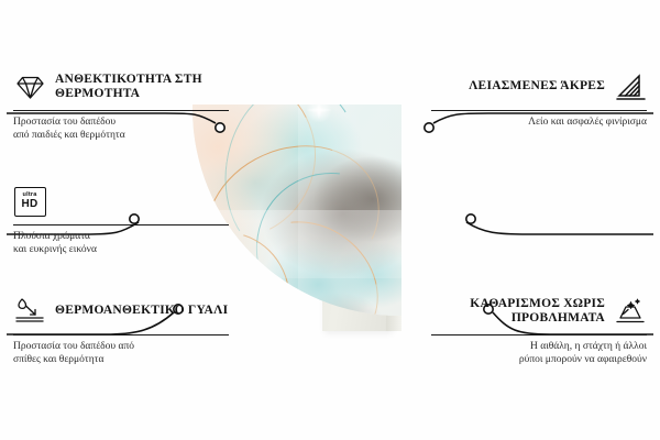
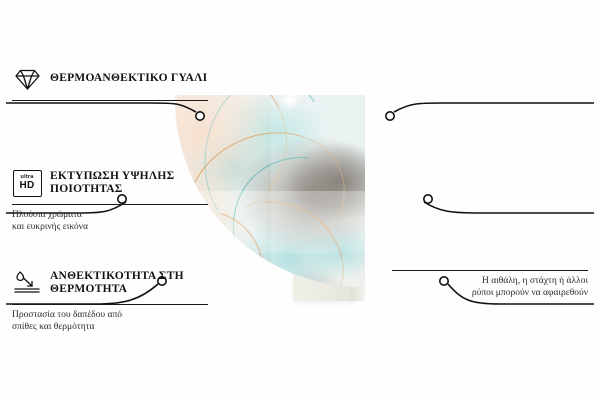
- ΑΝΘΕΚΤΙΚΟΤΗΤΑ ΣΤΗ ΘΕΡΜΟΤΗΤΑ
+ ΘΕΡΜΟΑΝΘΕΚΤΙΚΟ ΓΥΑΛΙ
- Προστασία του δαπέδου
- από παιδιές και θερμότητα
  HD
+ ΕΚΤΥΠΩΣΗ ΥΨΗΛΗΣ ΠΟΙΟΤΗΤΑΣ
  Πλούσια χρώματα
  και ευκρινής εικόνα
- ΘΕΡΜΟΑΝΘΕΚΤΙΚΟ ΓΥΑΛΙ
+ ΑΝΘΕΚΤΙΚΟΤΗΤΑ ΣΤΗ ΘΕΡΜΟΤΗΤΑ
  Προστασία του δαπέδου από
  σπίθες και θερμότητα
- ΛΕΙΑΣΜΕΝΕΣ ΆΚΡΕΣ
- Λείο και ασφαλές φινίρισμα
- ΚΑΘΑΡΙΣΜΟΣ ΧΩΡΙΣ ΠΡΟΒΛΗΜΑΤΑ
  Η αιθάλη, η στάχτη ή άλλοι
  ρύποι μπορούν να αφαιρεθούν
